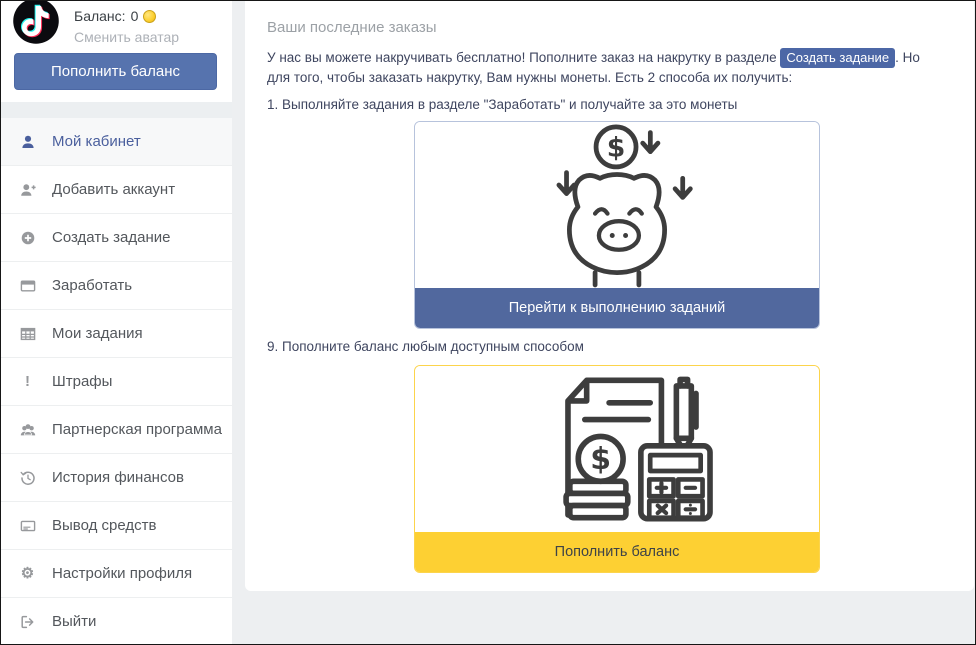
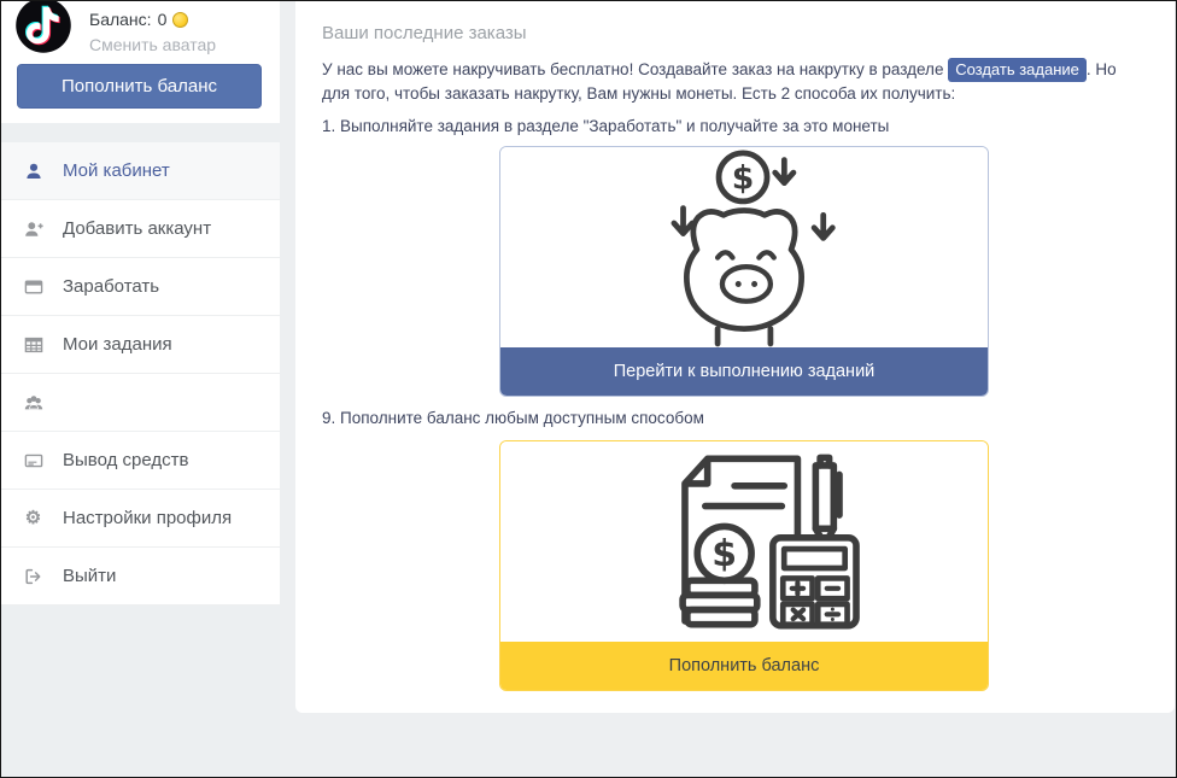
  Баланс:
  0
  Сменить аватар
  Пополнить баланс
  Мой кабинет
  Добавить аккаунт
- Создать задание
  Заработать
  Мои задания
- !
- Штрафы
- Партнерская программа
- История финансов
  Вывод средств
  ⚙
  Настройки профиля
  Выйти
  Ваши последние заказы
- У нас вы можете накручивать бесплатно! Пополните заказ на накрутку в разделе Создать задание . Но для того, чтобы заказать накрутку, Вам нужны монеты. Есть 2 способа их получить:
+ У нас вы можете накручивать бесплатно! Создавайте заказ на накрутку в разделе Создать задание . Но для того, чтобы заказать накрутку, Вам нужны монеты. Есть 2 способа их получить:
  1. Выполняйте задания в разделе "Заработать" и получайте за это монеты
  $
  Перейти к выполнению заданий
  9. Пополните баланс любым доступным способом
  $
  Пополнить баланс
